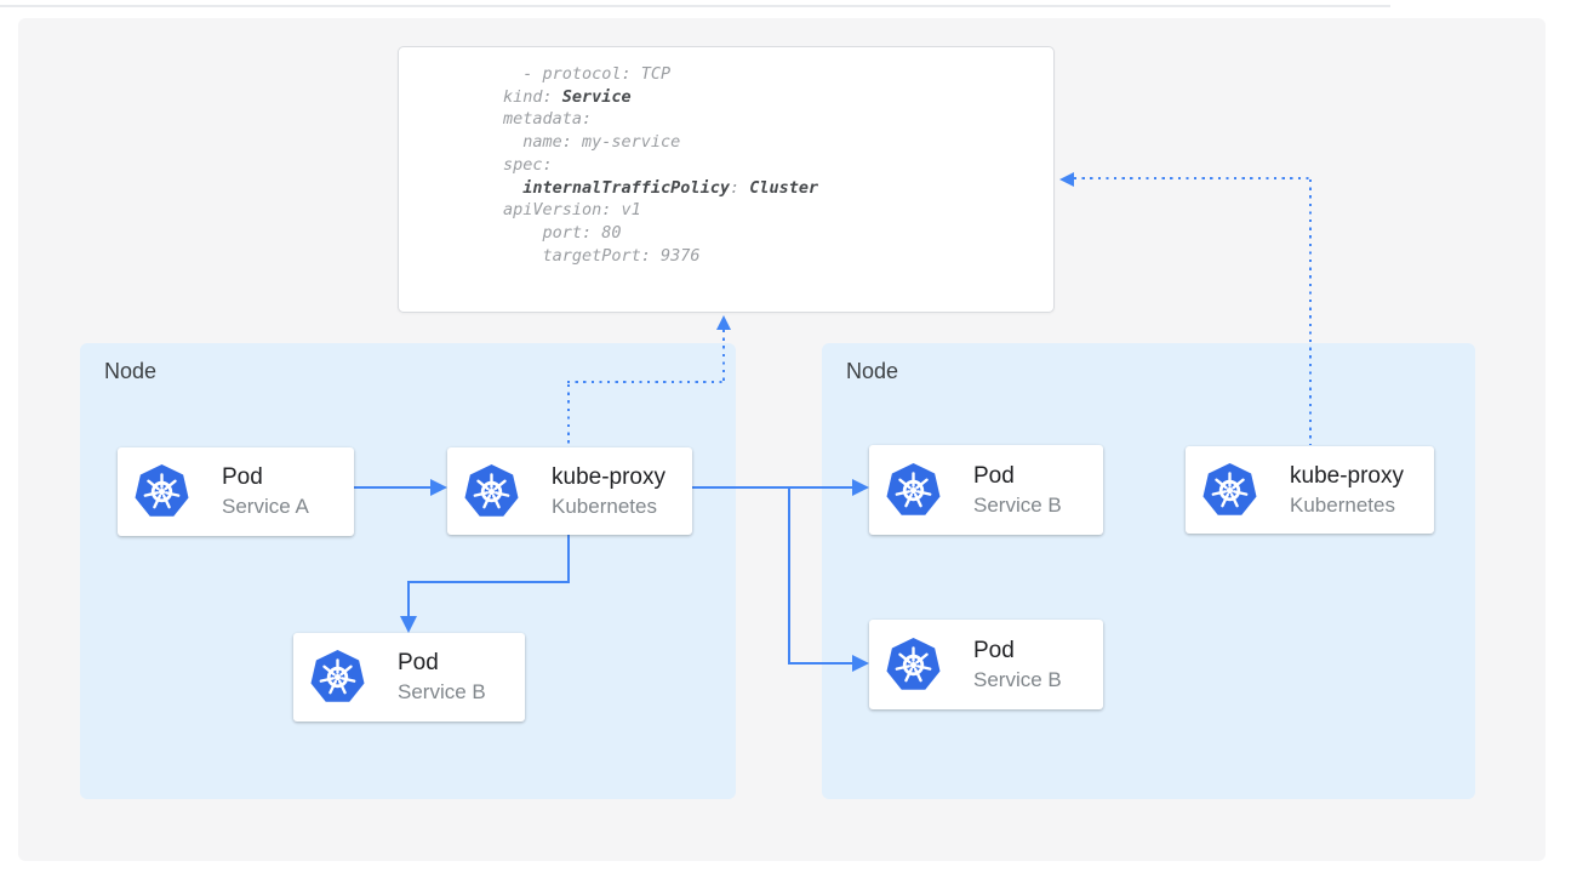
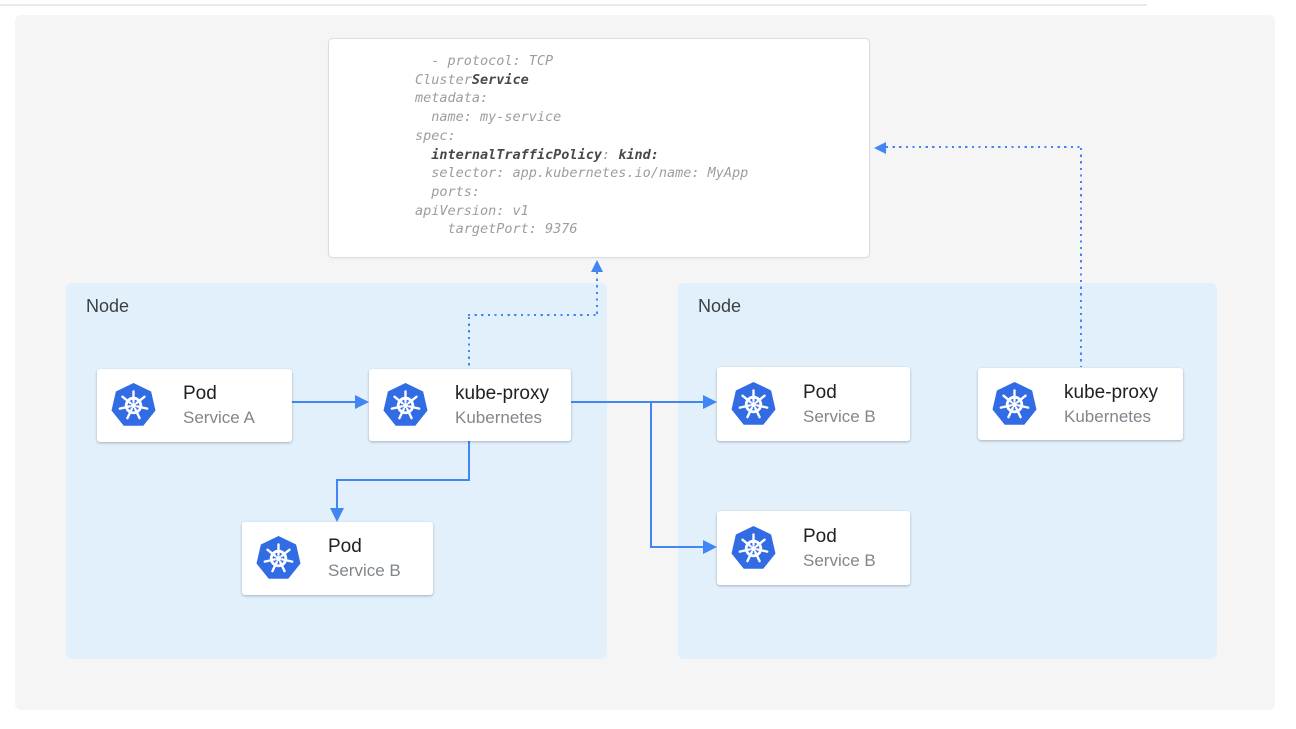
  Node
  Node
  - protocol: TCP
- kind: Service
+ ClusterService
  metadata:
  name: my-service
  spec:
- internalTrafficPolicy: Cluster
+ internalTrafficPolicy: kind:
+ selector: app.kubernetes.io/name: MyApp
+ ports:
  apiVersion: v1
- port: 80
  targetPort: 9376
  Pod
  Service A
  kube-proxy
  Kubernetes
  Pod
  Service B
  Pod
  Service B
  Pod
  Service B
  kube-proxy
  Kubernetes
